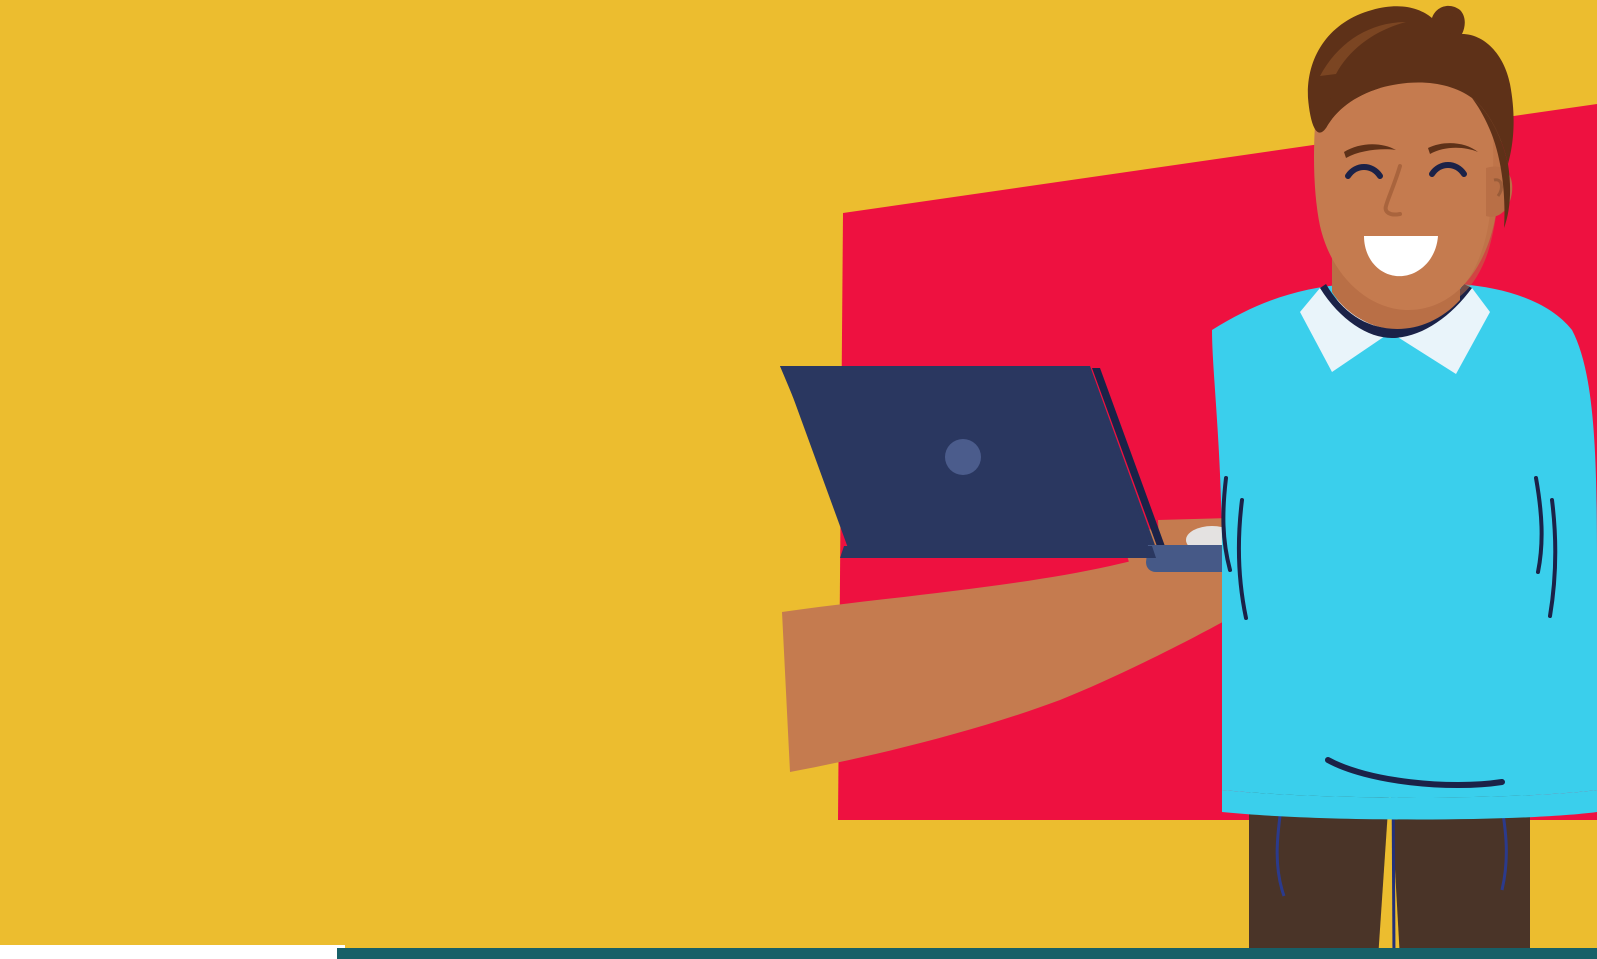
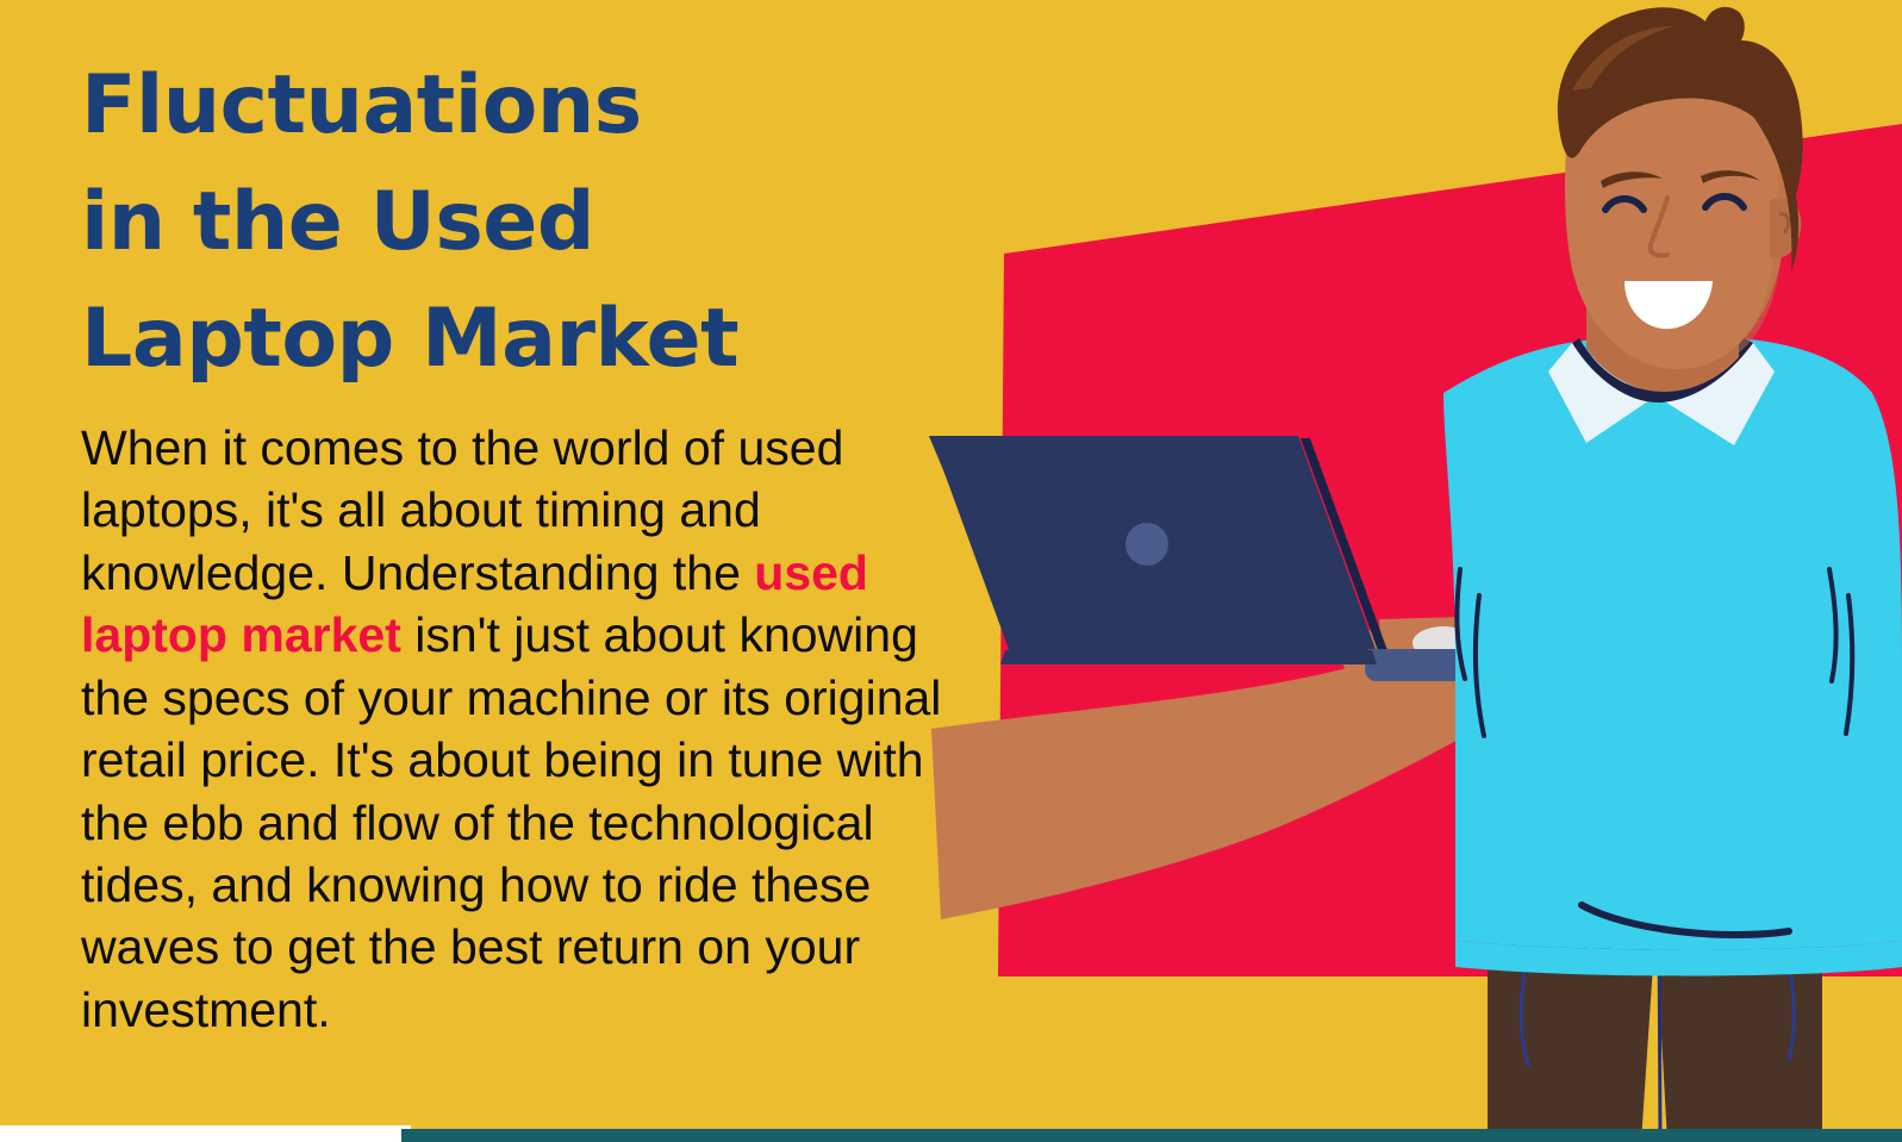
+ Fluctuations
+ in the Used
+ Laptop Market
+ When it comes to the world of used laptops, it's all about timing and knowledge. Understanding the used laptop market isn't just about knowing the specs of your machine or its original retail price. It's about being in tune with the ebb and flow of the technological tides, and knowing how to ride these waves to get the best return on your investment.
